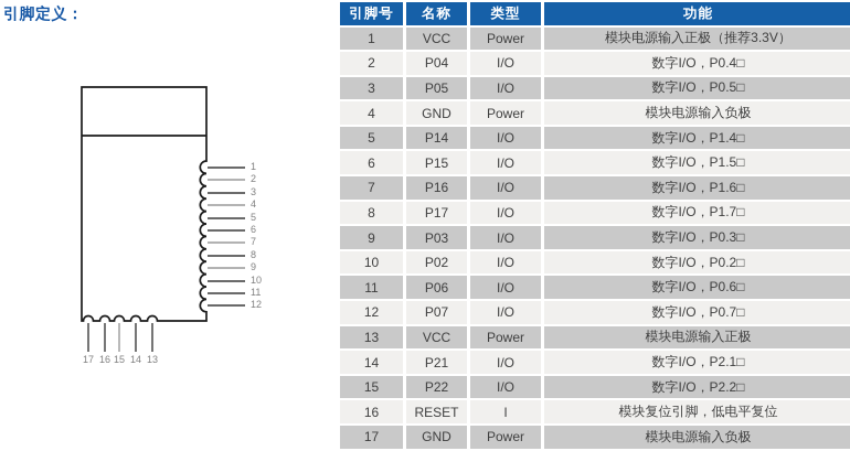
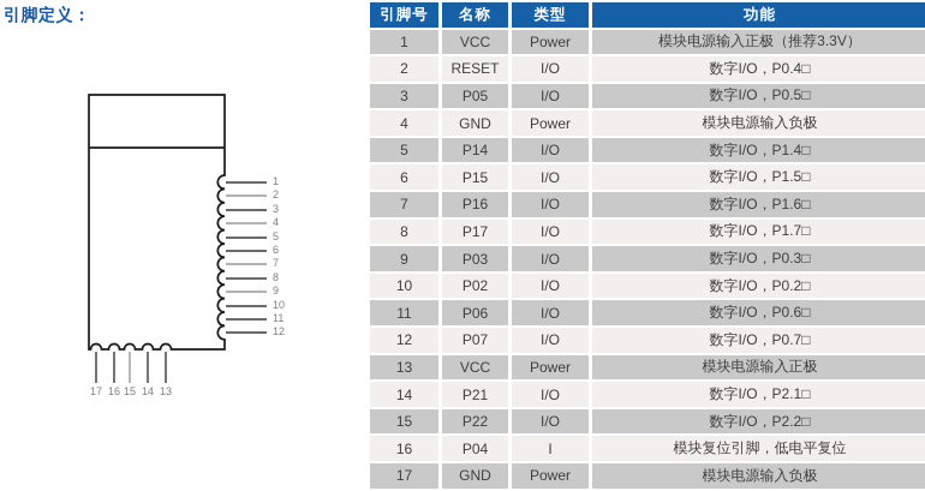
  引脚定义：
  1
  2
  3
  4
  5
  6
  7
  8
  9
  10
  11
  12
  17
  16
  15
  14
  13
  引脚号	名称	类型	功能
  1	VCC	Power	模块电源输入正极（推荐3.3V）
- 2	P04	I/O	数字I/O，P0.4□
+ 2	RESET	I/O	数字I/O，P0.4□
  3	P05	I/O	数字I/O，P0.5□
  4	GND	Power	模块电源输入负极
  5	P14	I/O	数字I/O，P1.4□
  6	P15	I/O	数字I/O，P1.5□
  7	P16	I/O	数字I/O，P1.6□
  8	P17	I/O	数字I/O，P1.7□
  9	P03	I/O	数字I/O，P0.3□
  10	P02	I/O	数字I/O，P0.2□
  11	P06	I/O	数字I/O，P0.6□
  12	P07	I/O	数字I/O，P0.7□
  13	VCC	Power	模块电源输入正极
  14	P21	I/O	数字I/O，P2.1□
  15	P22	I/O	数字I/O，P2.2□
- 16	RESET	I	模块复位引脚，低电平复位
+ 16	P04	I	模块复位引脚，低电平复位
  17	GND	Power	模块电源输入负极
